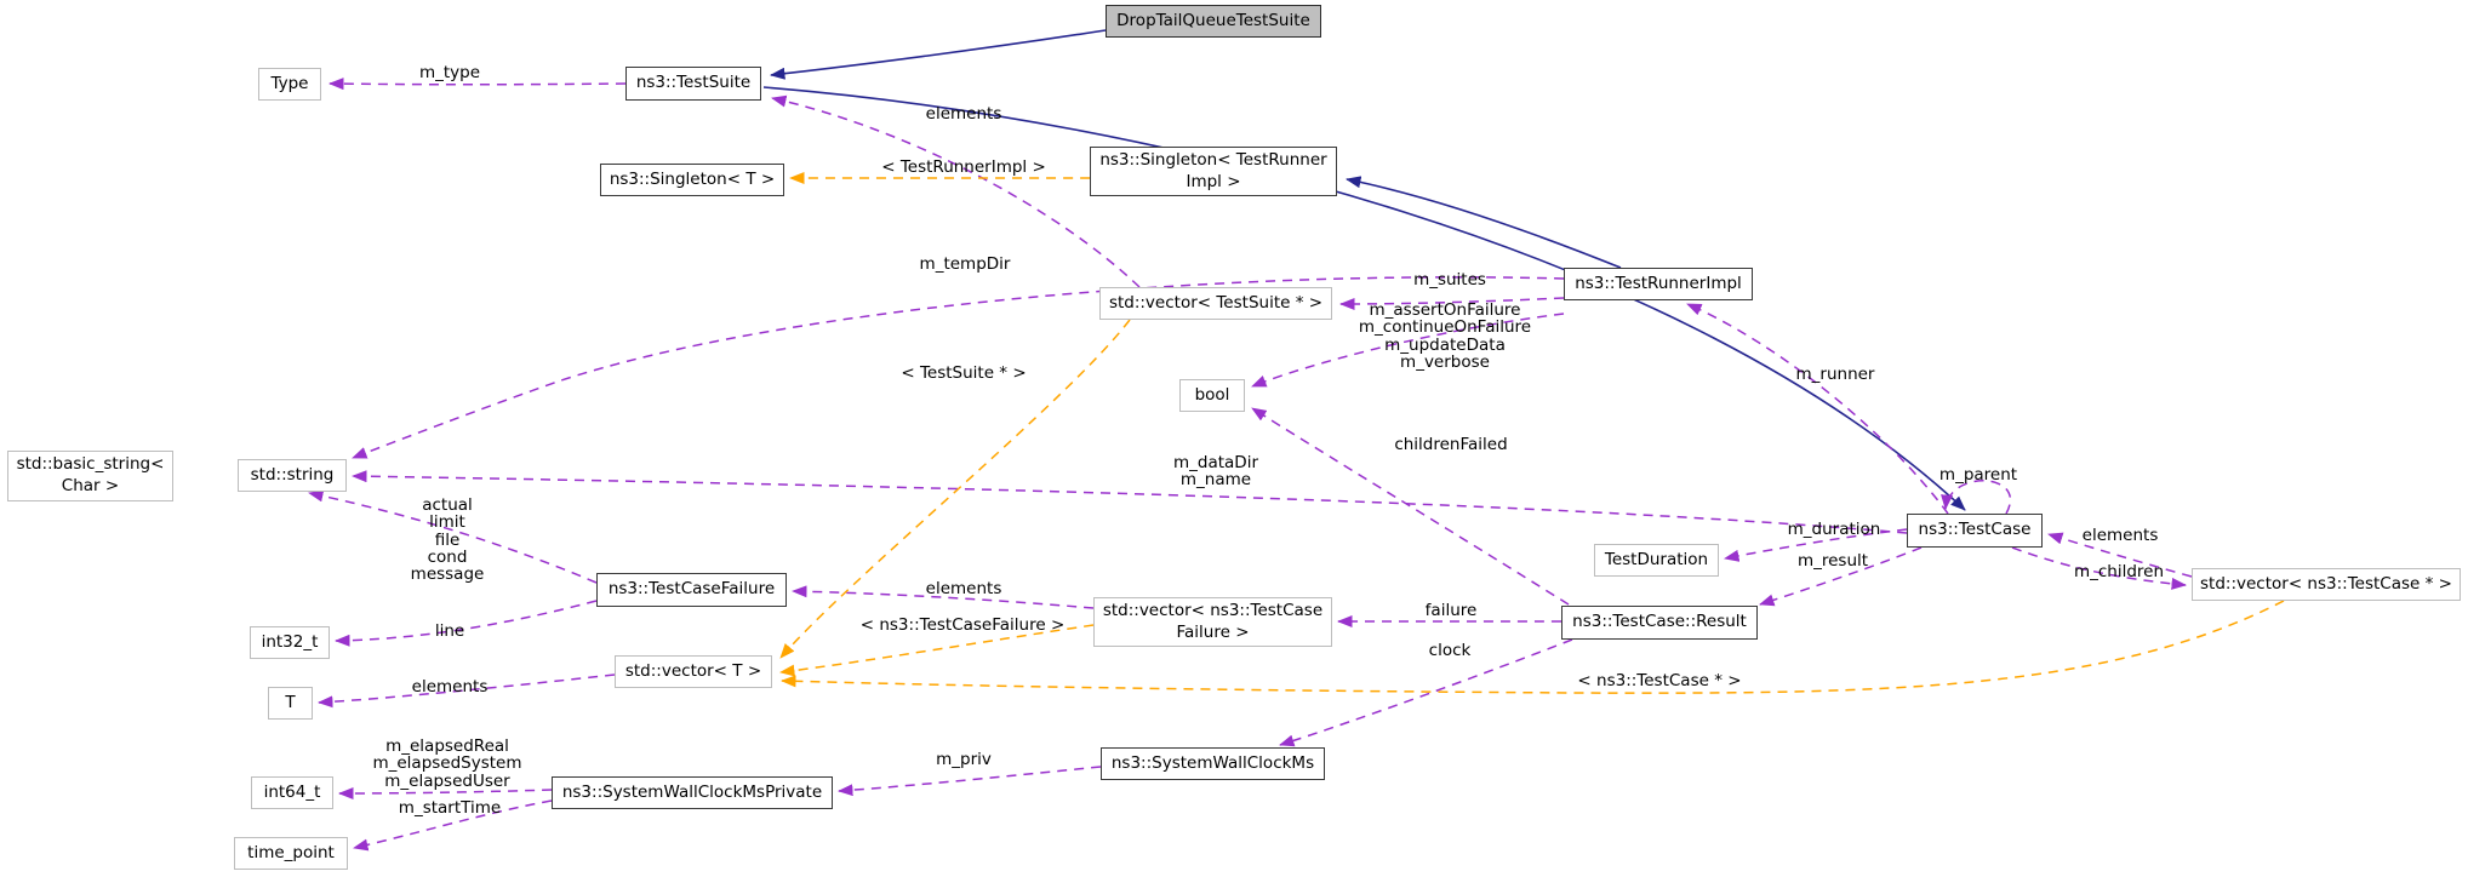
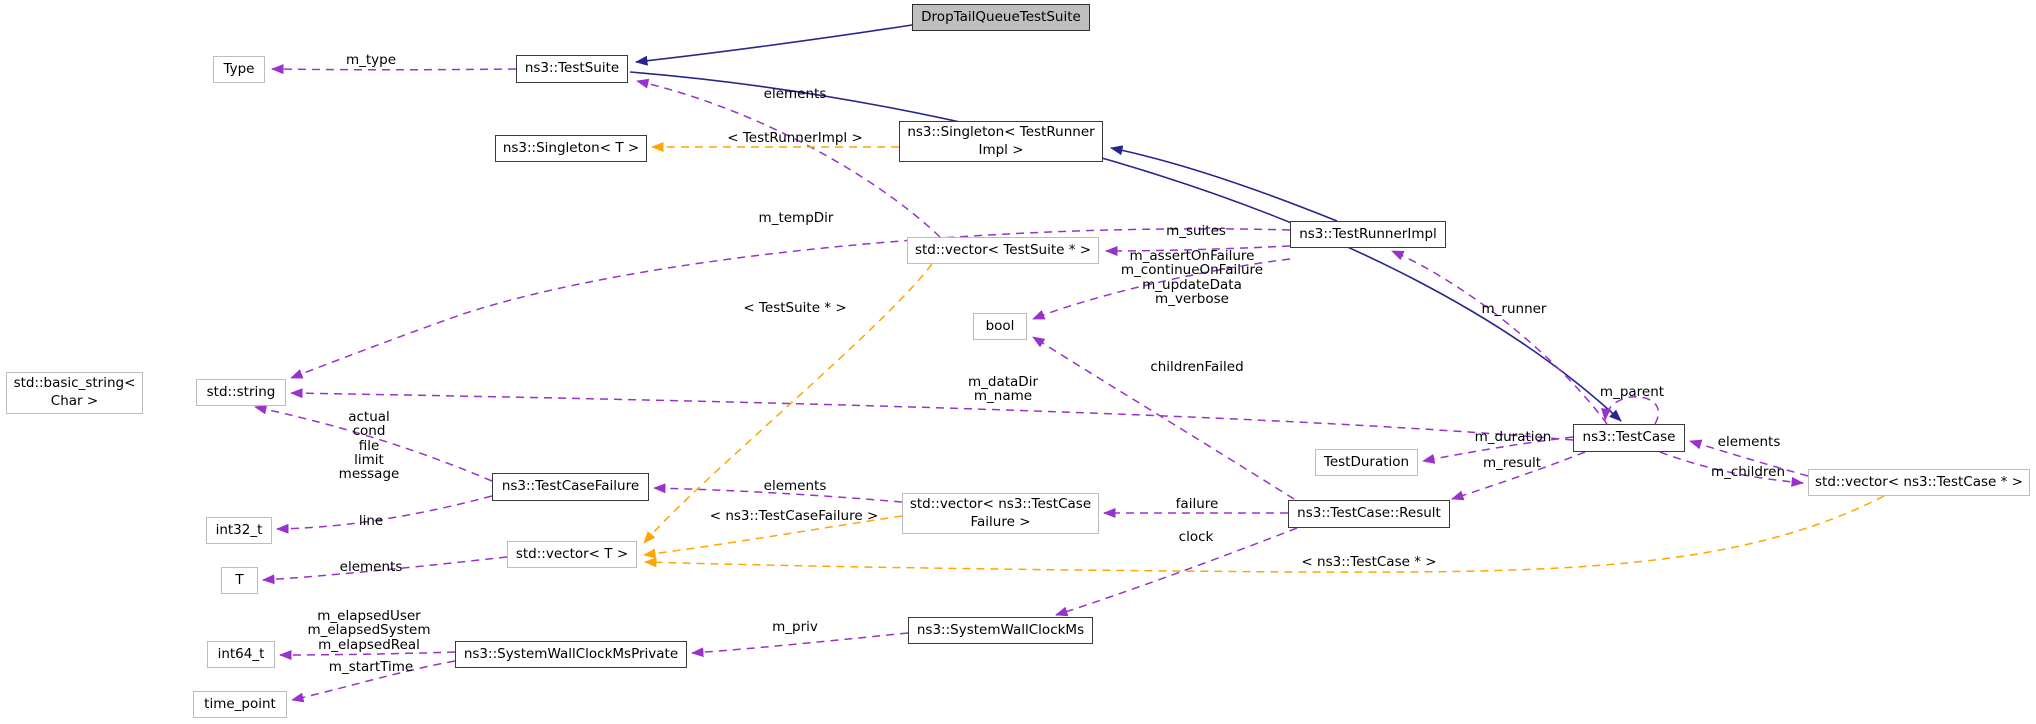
  DropTailQueueTestSuite
  Type
  ns3::TestSuite
  ns3::Singleton< T >
  ns3::Singleton< TestRunner
  Impl >
  std::vector< TestSuite * >
  ns3::TestRunnerImpl
  bool
  std::basic_string<
  Char >
  std::string
  ns3::TestCaseFailure
  int32_t
  std::vector< T >
  T
  std::vector< ns3::TestCase
  Failure >
  ns3::TestCase::Result
  TestDuration
  ns3::TestCase
  std::vector< ns3::TestCase * >
  ns3::SystemWallClockMs
  ns3::SystemWallClockMsPrivate
  int64_t
  time_point
  m_type
  elements
  < TestRunnerImpl >
  m_tempDir
  m_suites
  m_assertOnFailure
  m_continueOnFailure
  m_updateData
  m_verbose
  < TestSuite * >
  m_runner
  childrenFailed
  m_dataDir
  m_name
  m_parent
  actual
- limit
+ cond
  file
- cond
+ limit
  message
  m_duration
  elements
  m_result
  m_children
  elements
  failure
  < ns3::TestCaseFailure >
  line
  clock
  < ns3::TestCase * >
  elements
- m_elapsedReal
+ m_elapsedUser
  m_elapsedSystem
- m_elapsedUser
+ m_elapsedReal
  m_priv
  m_startTime
